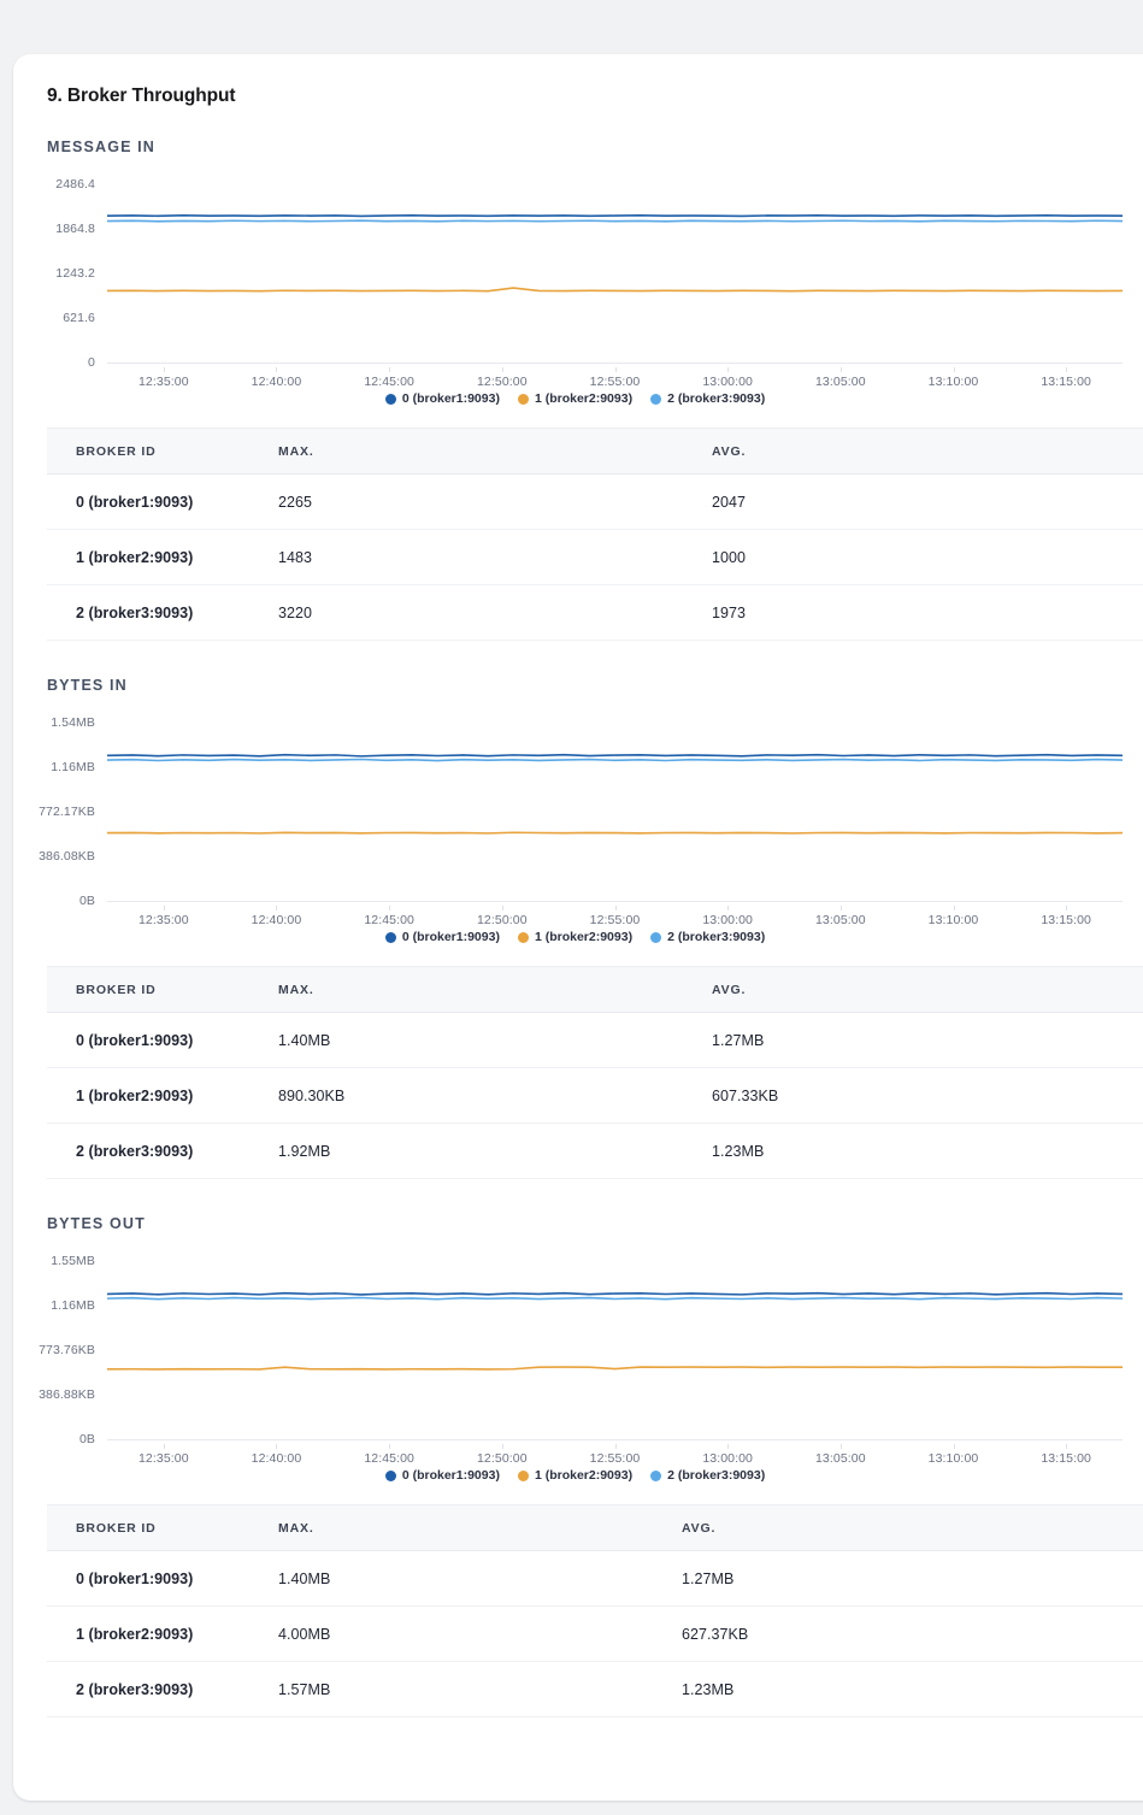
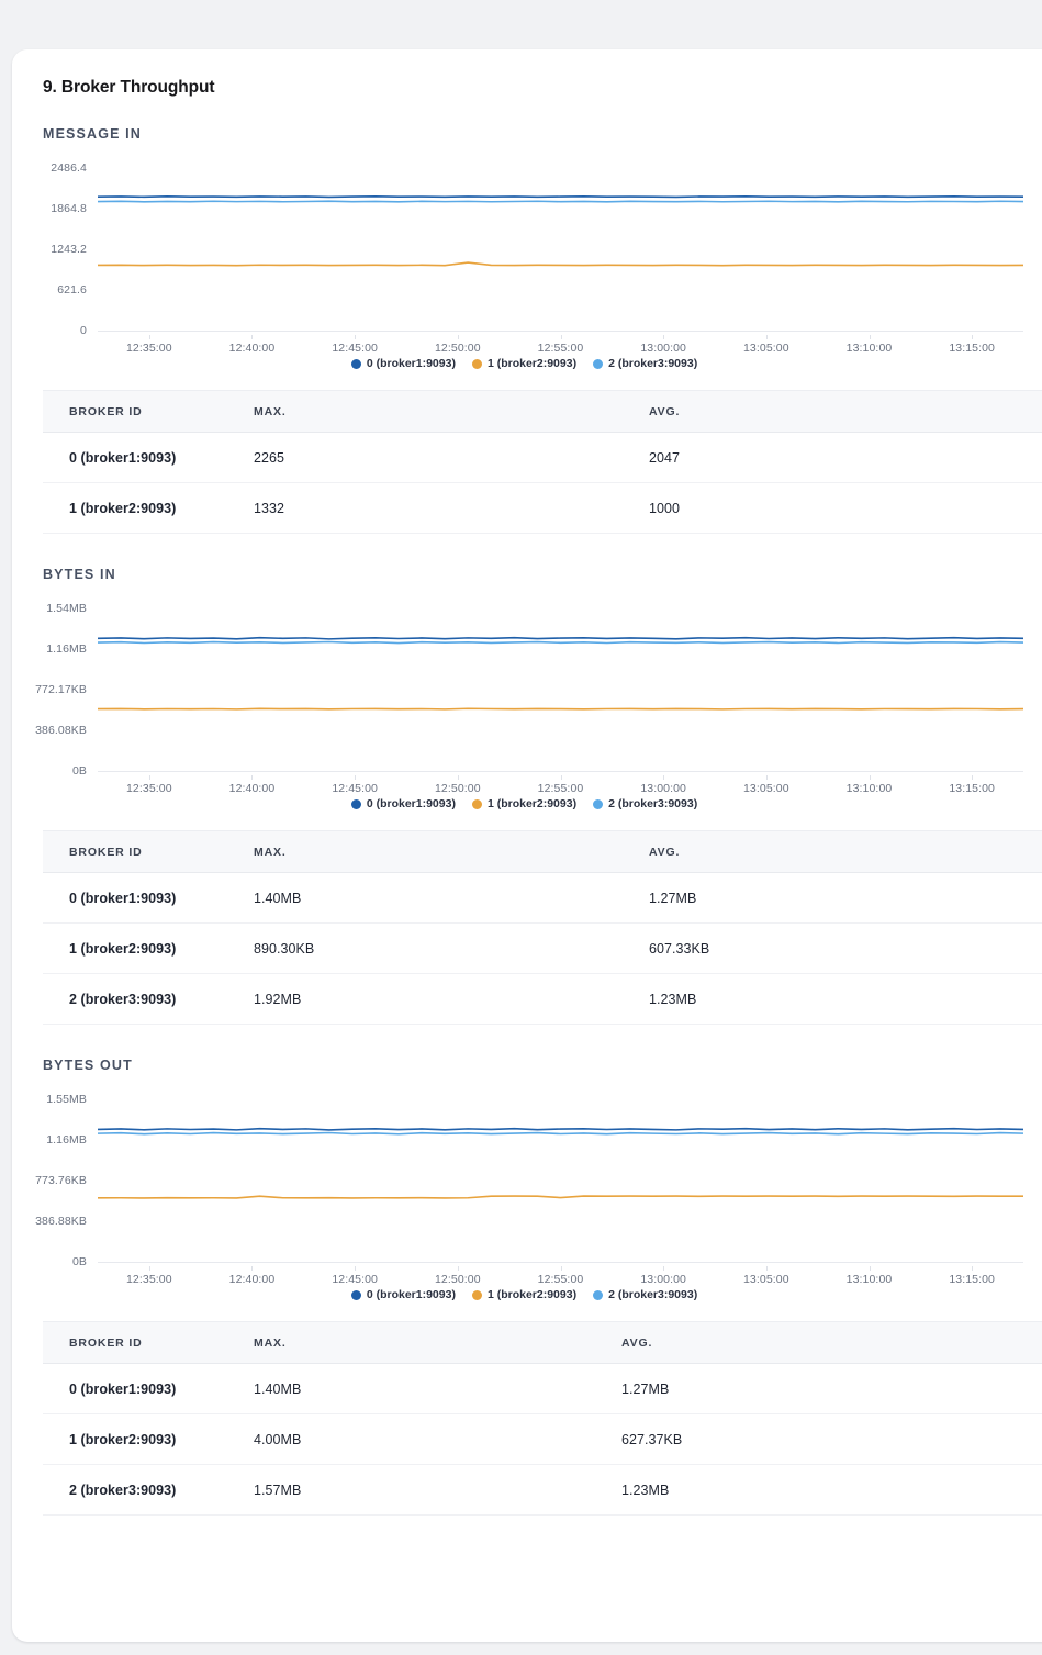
  9. Broker Throughput
  MESSAGE IN
  2486.4
  1864.8
  1243.2
  621.6
  0
  12:35:00
  12:40:00
  12:45:00
  12:50:00
  12:55:00
  13:00:00
  13:05:00
  13:10:00
  13:15:00
  0 (broker1:9093)
  1 (broker2:9093)
  2 (broker3:9093)
  BROKER ID	MAX.	AVG.
  0 (broker1:9093)	2265	2047
- 1 (broker2:9093)	1483	1000
+ 1 (broker2:9093)	1332	1000
- 2 (broker3:9093)	3220	1973
  BYTES IN
  1.54MB
  1.16MB
  772.17KB
  386.08KB
  0B
  12:35:00
  12:40:00
  12:45:00
  12:50:00
  12:55:00
  13:00:00
  13:05:00
  13:10:00
  13:15:00
  0 (broker1:9093)
  1 (broker2:9093)
  2 (broker3:9093)
  BROKER ID	MAX.	AVG.
  0 (broker1:9093)	1.40MB	1.27MB
  1 (broker2:9093)	890.30KB	607.33KB
  2 (broker3:9093)	1.92MB	1.23MB
  BYTES OUT
  1.55MB
  1.16MB
  773.76KB
  386.88KB
  0B
  12:35:00
  12:40:00
  12:45:00
  12:50:00
  12:55:00
  13:00:00
  13:05:00
  13:10:00
  13:15:00
  0 (broker1:9093)
  1 (broker2:9093)
  2 (broker3:9093)
  BROKER ID	MAX.	AVG.
  0 (broker1:9093)	1.40MB	1.27MB
  1 (broker2:9093)	4.00MB	627.37KB
  2 (broker3:9093)	1.57MB	1.23MB
